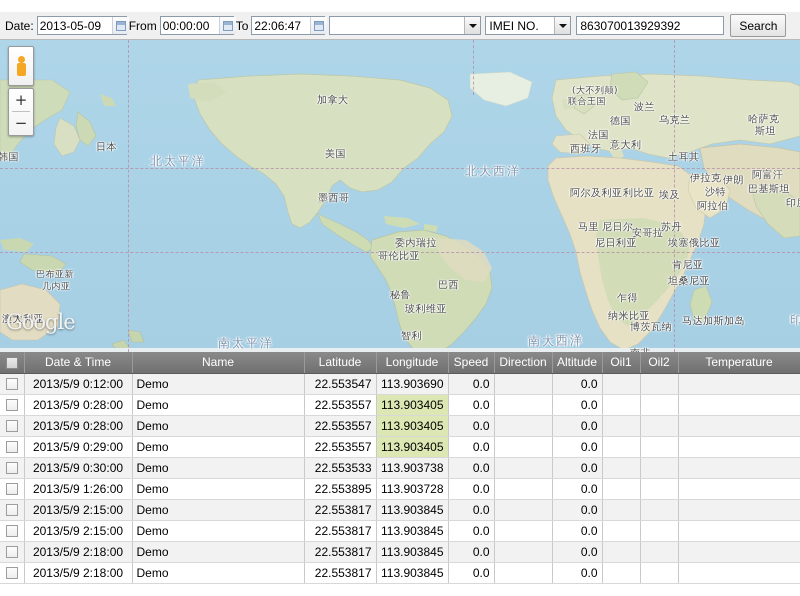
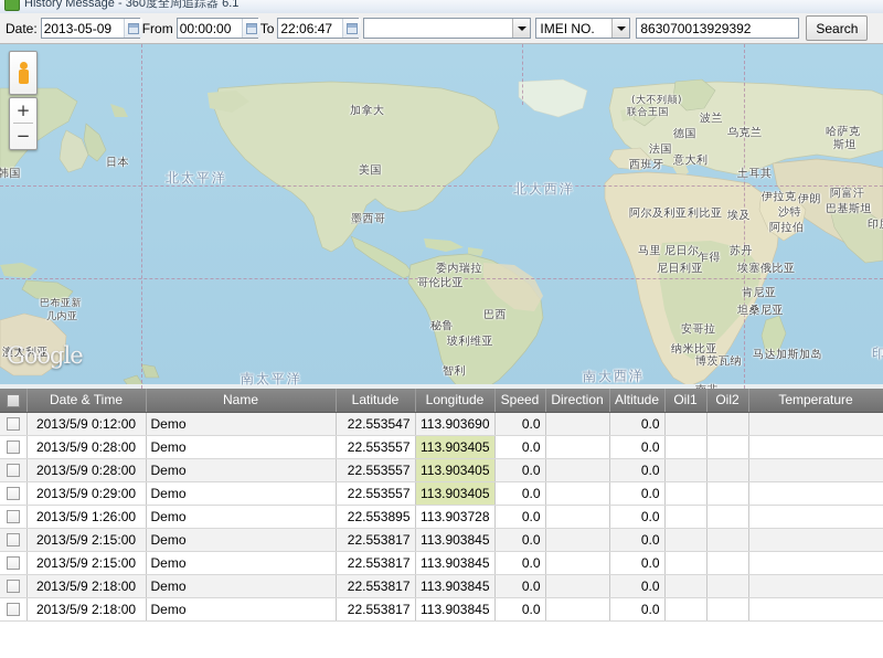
+ History Message - 360度全周追踪器 6.1
  Date:
  2013-05-09
  From
  00:00:00
  To
  22:06:47
  IMEI NO.
  863070013929392
  Search
  日本
  韩国
  北太平洋
  加拿大
  美国
  墨西哥
  北大西洋
  委内瑞拉
  哥伦比亚
  巴西
  秘鲁
  玻利维亚
  智利
  南太平洋
  南大西洋
  (大不列颠)
  联合王国
  波兰
  德国
  乌克兰
  哈萨克
  斯坦
  法国
  意大利
  西班牙
  土耳其
  伊拉克
  伊朗
  阿富汗
  阿尔及利亚
  利比亚
  埃及
  沙特
  阿拉伯
  巴基斯坦
  马里
  尼日尔
- 安哥拉
+ 乍得
  苏丹
  尼日利亚
  埃塞俄比亚
  肯尼亚
  坦桑尼亚
- 乍得
+ 安哥拉
  纳米比亚
  博茨瓦纳
  马达加斯加岛
  西洋
  澳大利亚
  巴布亚新
  几内亚
  +
  −
  Google
  	Date & Time	Name	Latitude	Longitude	Speed	Direction	Altitude	Oil1	Oil2	Temperature
  	2013/5/9 0:12:00	Demo	22.553547	113.903690	0.0		0.0
  	2013/5/9 0:28:00	Demo	22.553557	113.903405	0.0		0.0
  	2013/5/9 0:28:00	Demo	22.553557	113.903405	0.0		0.0
  	2013/5/9 0:29:00	Demo	22.553557	113.903405	0.0		0.0
- 	2013/5/9 0:30:00	Demo	22.553533	113.903738	0.0		0.0
  	2013/5/9 1:26:00	Demo	22.553895	113.903728	0.0		0.0
  	2013/5/9 2:15:00	Demo	22.553817	113.903845	0.0		0.0
  	2013/5/9 2:15:00	Demo	22.553817	113.903845	0.0		0.0
  	2013/5/9 2:18:00	Demo	22.553817	113.903845	0.0		0.0
  	2013/5/9 2:18:00	Demo	22.553817	113.903845	0.0		0.0
